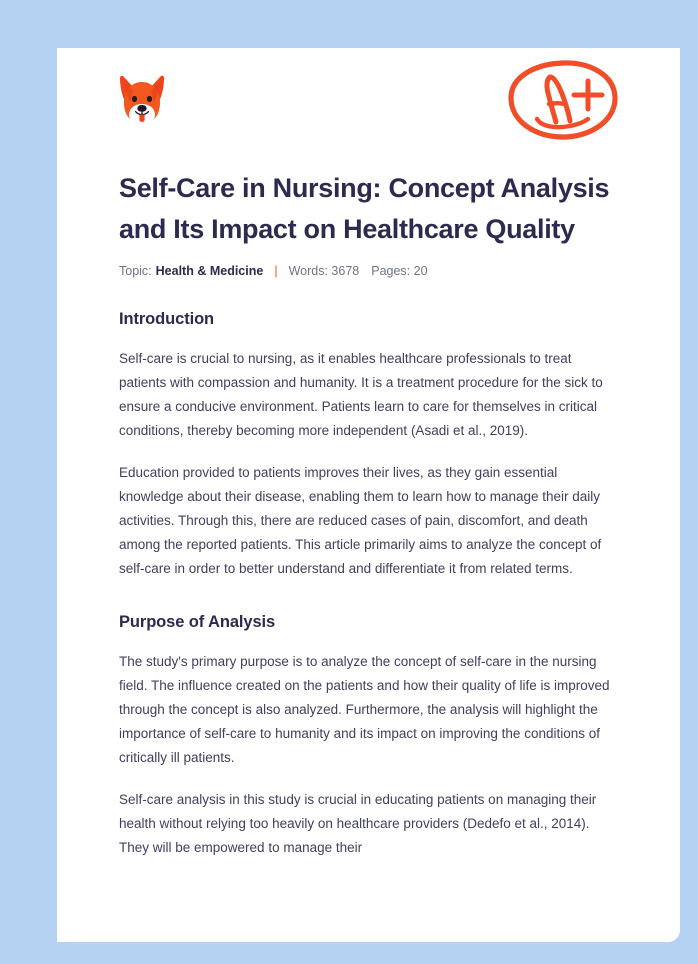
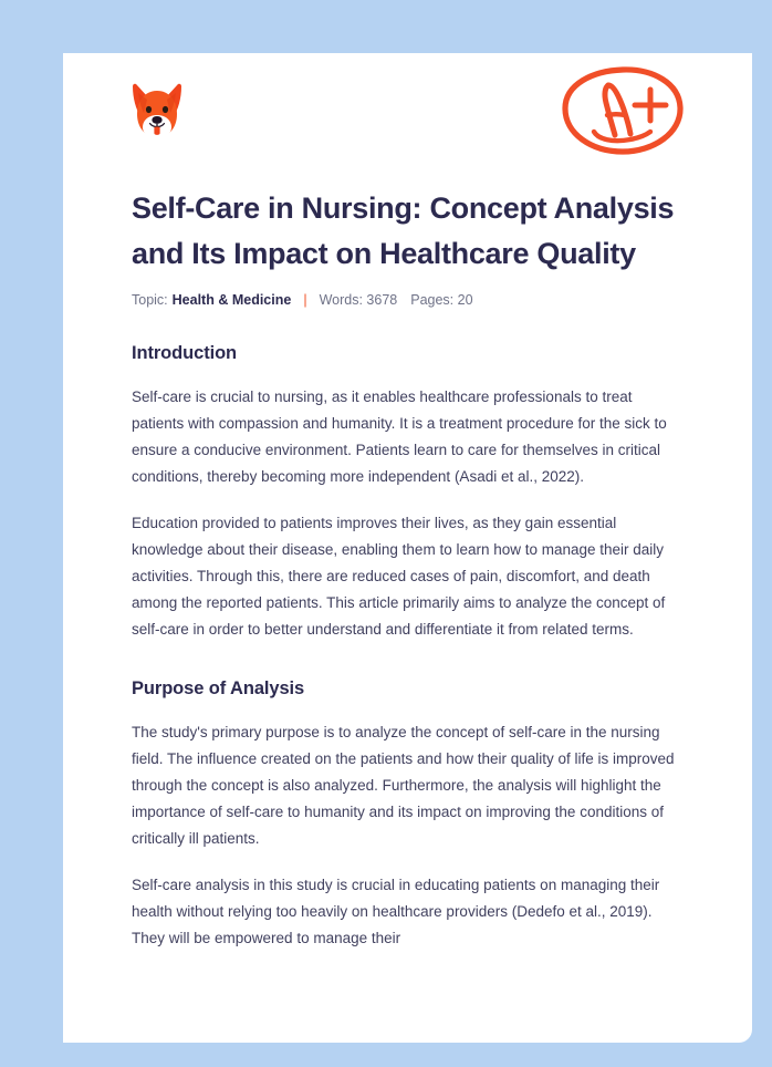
  Self-Care in Nursing: Concept Analysis and Its Impact on Healthcare Quality
  Topic:
  Health & Medicine
  |
  Words: 3678
  Pages: 20
  Introduction
- Self-care is crucial to nursing, as it enables healthcare professionals to treat patients with compassion and humanity. It is a treatment procedure for the sick to ensure a conducive environment. Patients learn to care for themselves in critical conditions, thereby becoming more independent (Asadi et al., 2019).
+ Self-care is crucial to nursing, as it enables healthcare professionals to treat patients with compassion and humanity. It is a treatment procedure for the sick to ensure a conducive environment. Patients learn to care for themselves in critical conditions, thereby becoming more independent (Asadi et al., 2022).
  Education provided to patients improves their lives, as they gain essential knowledge about their disease, enabling them to learn how to manage their daily activities. Through this, there are reduced cases of pain, discomfort, and death among the reported patients. This article primarily aims to analyze the concept of self-care in order to better understand and differentiate it from related terms.
  Purpose of Analysis
  The study's primary purpose is to analyze the concept of self-care in the nursing field. The influence created on the patients and how their quality of life is improved through the concept is also analyzed. Furthermore, the analysis will highlight the importance of self-care to humanity and its impact on improving the conditions of critically ill patients.
- Self-care analysis in this study is crucial in educating patients on managing their health without relying too heavily on healthcare providers (Dedefo et al., 2014). They will be empowered to manage their
+ Self-care analysis in this study is crucial in educating patients on managing their health without relying too heavily on healthcare providers (Dedefo et al., 2019). They will be empowered to manage their
